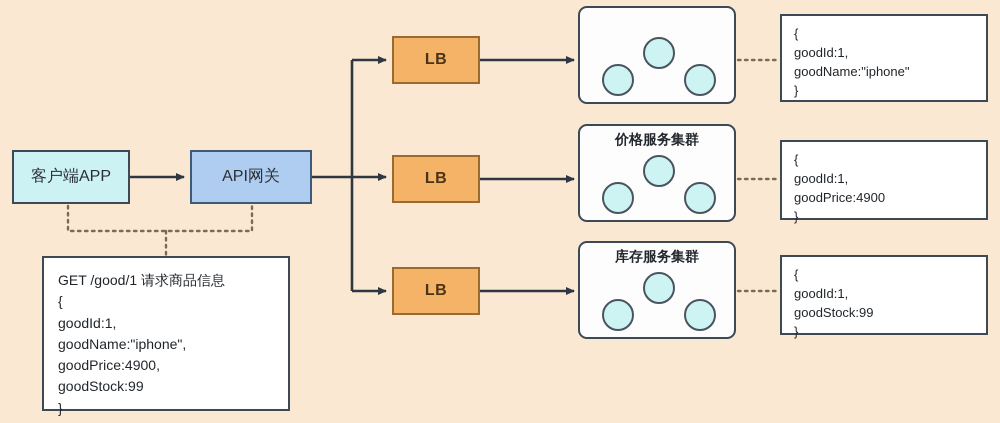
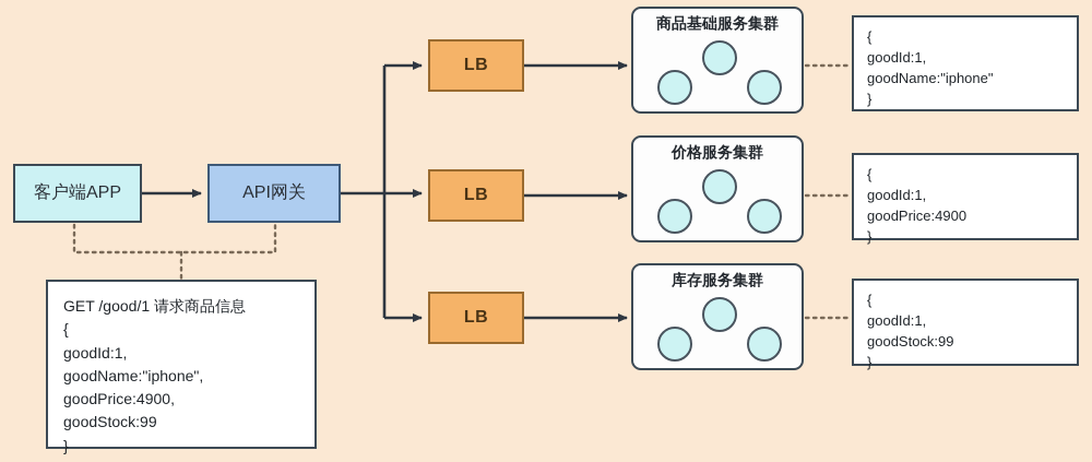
  客户端APP
  API网关
  LB
  LB
  LB
+ 商品基础服务集群
  价格服务集群
  库存服务集群
  {
  goodId:1,
  goodName:"iphone"
  }
  {
  goodId:1,
  goodPrice:4900
  }
  {
  goodId:1,
  goodStock:99
  }
  GET /good/1 请求商品信息
  {
  goodId:1,
  goodName:"iphone",
  goodPrice:4900,
  goodStock:99
  }
